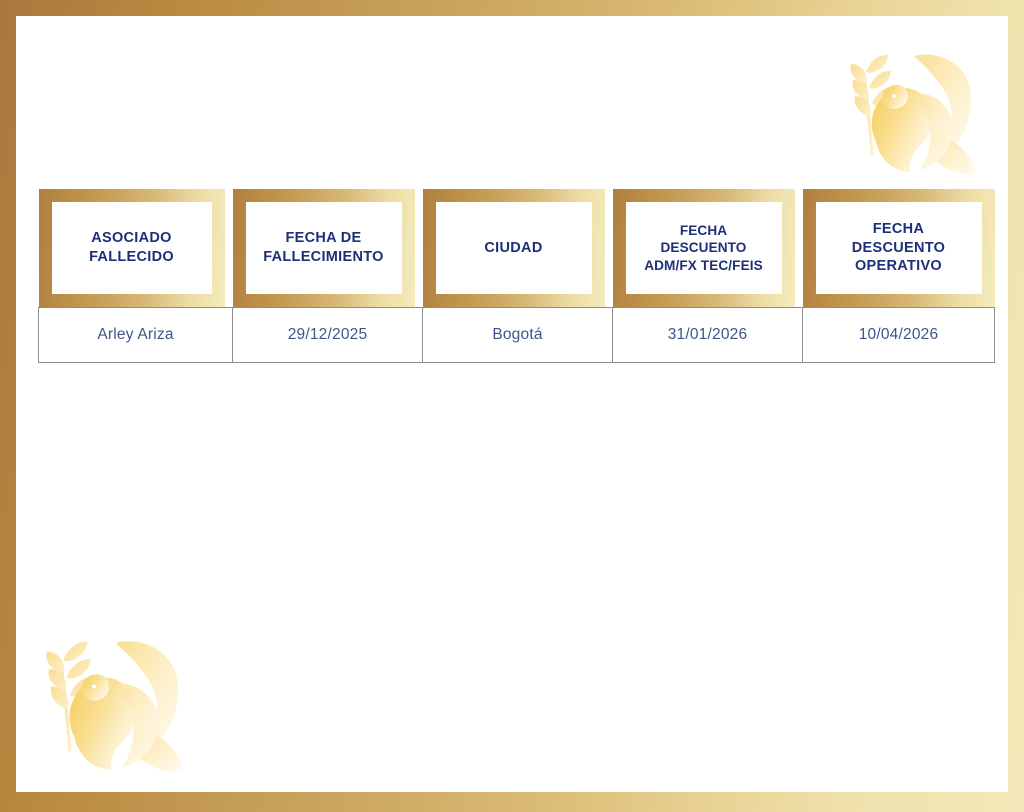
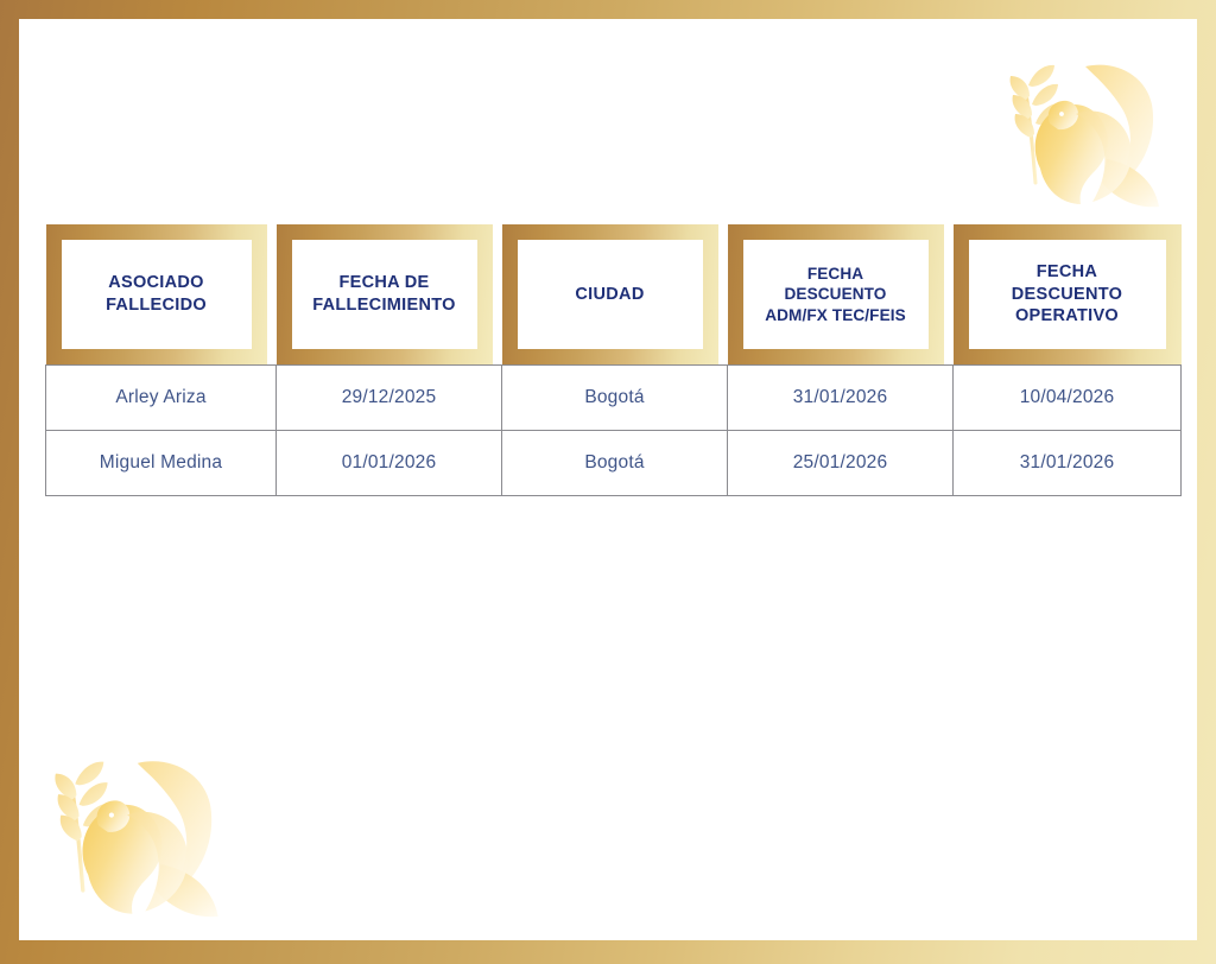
  ASOCIADO FALLECIDO	FECHA DE FALLECIMIENTO	CIUDAD	FECHA DESCUENTO ADM/FX TEC/FEIS	FECHA DESCUENTO OPERATIVO
  Arley Ariza	29/12/2025	Bogotá	31/01/2026	10/04/2026
+ Miguel Medina	01/01/2026	Bogotá	25/01/2026	31/01/2026
